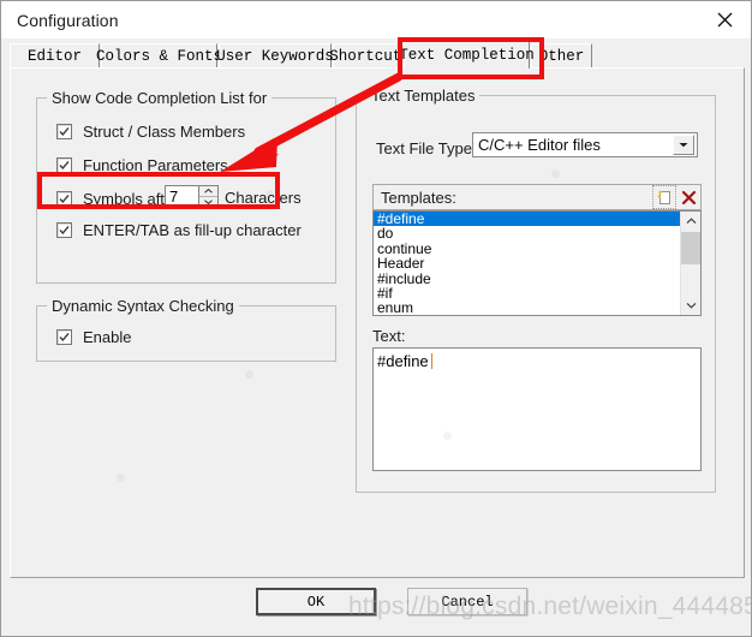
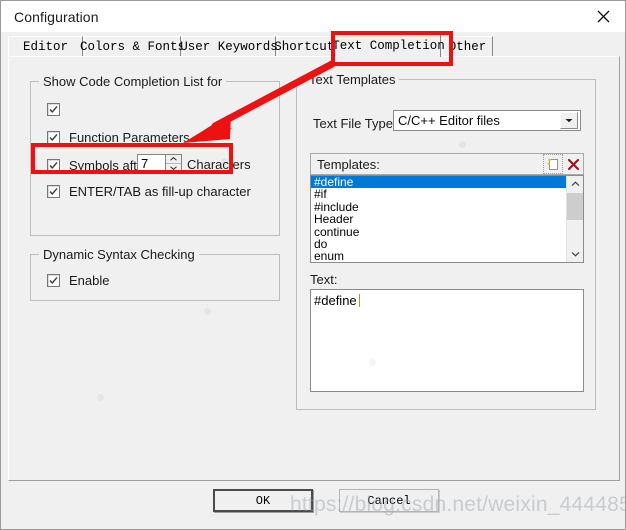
  Configuration
  Editor
  Colors & Font
  User Keywords
  Text Completio
  ther
  Show Code Completion List for
- Struct / Class Members
  Function Parameters
  Symbols aft
  7
  Characers
  ENTER/TAB as fill-up character
  Dynamic Syntax Checking
  Enable
  Text Templates
  Text File Type
  C/C++ Editor files
  Templates:
  #define
- do
+ #if
- continue
+ #include
  Header
- #include
+ continue
- #if
+ do
  enum
  Text:
  #define
  OK
  Cancel
  https://blog.csdn.net/weixin_444485
